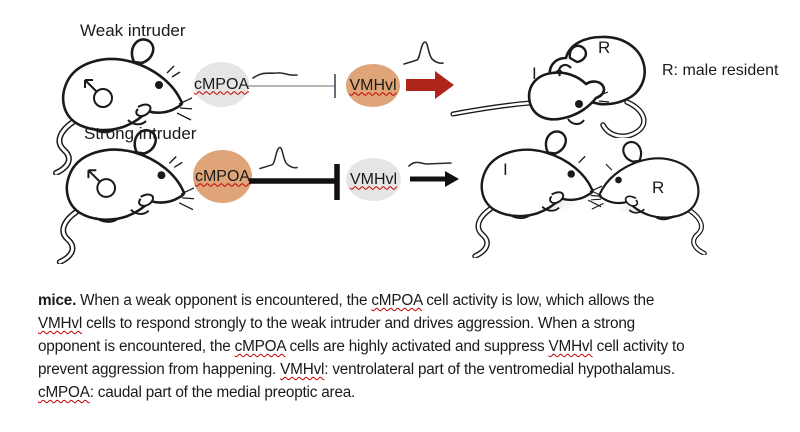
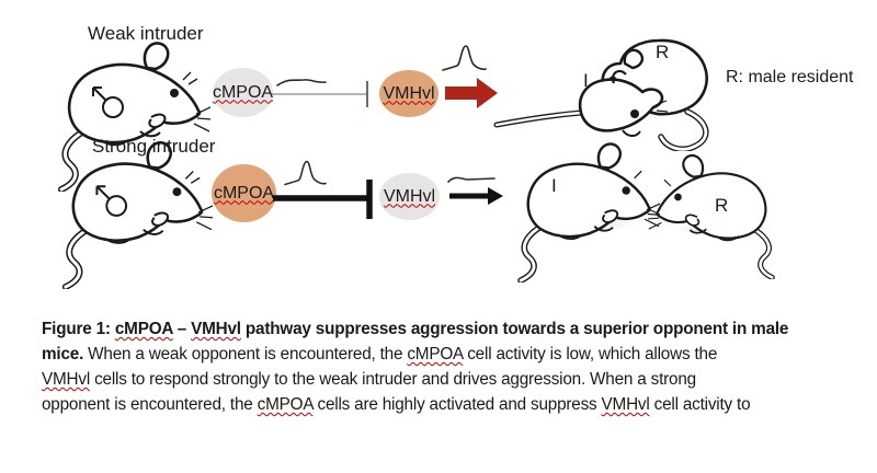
  Weak intruder
  cMPOA
  VMHvl
  I
  R
  R: male resident
  Strong intruder
  cMPOA
  VMHvl
  I
  R
+ Figure 1: cMPOA – VMHvl pathway suppresses aggression towards a superior opponent in male
  mice. When a weak opponent is encountered, the cMPOA cell activity is low, which allows the
  VMHvl cells to respond strongly to the weak intruder and drives aggression. When a strong
  opponent is encountered, the cMPOA cells are highly activated and suppress VMHvl cell activity to
- prevent aggression from happening. VMHvl: ventrolateral part of the ventromedial hypothalamus.
- cMPOA: caudal part of the medial preoptic area.
